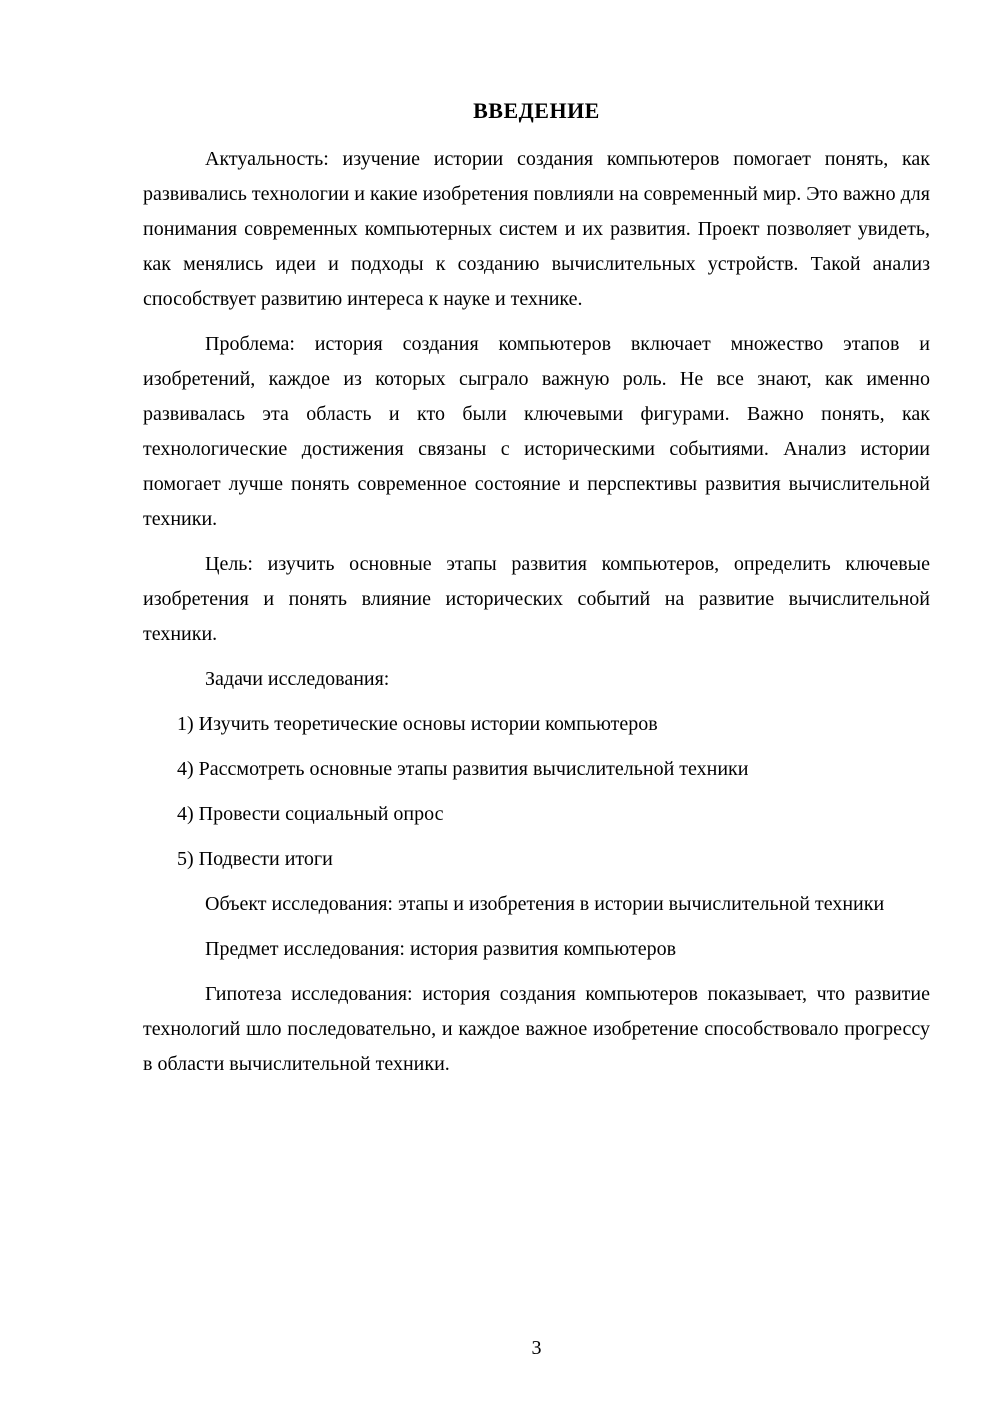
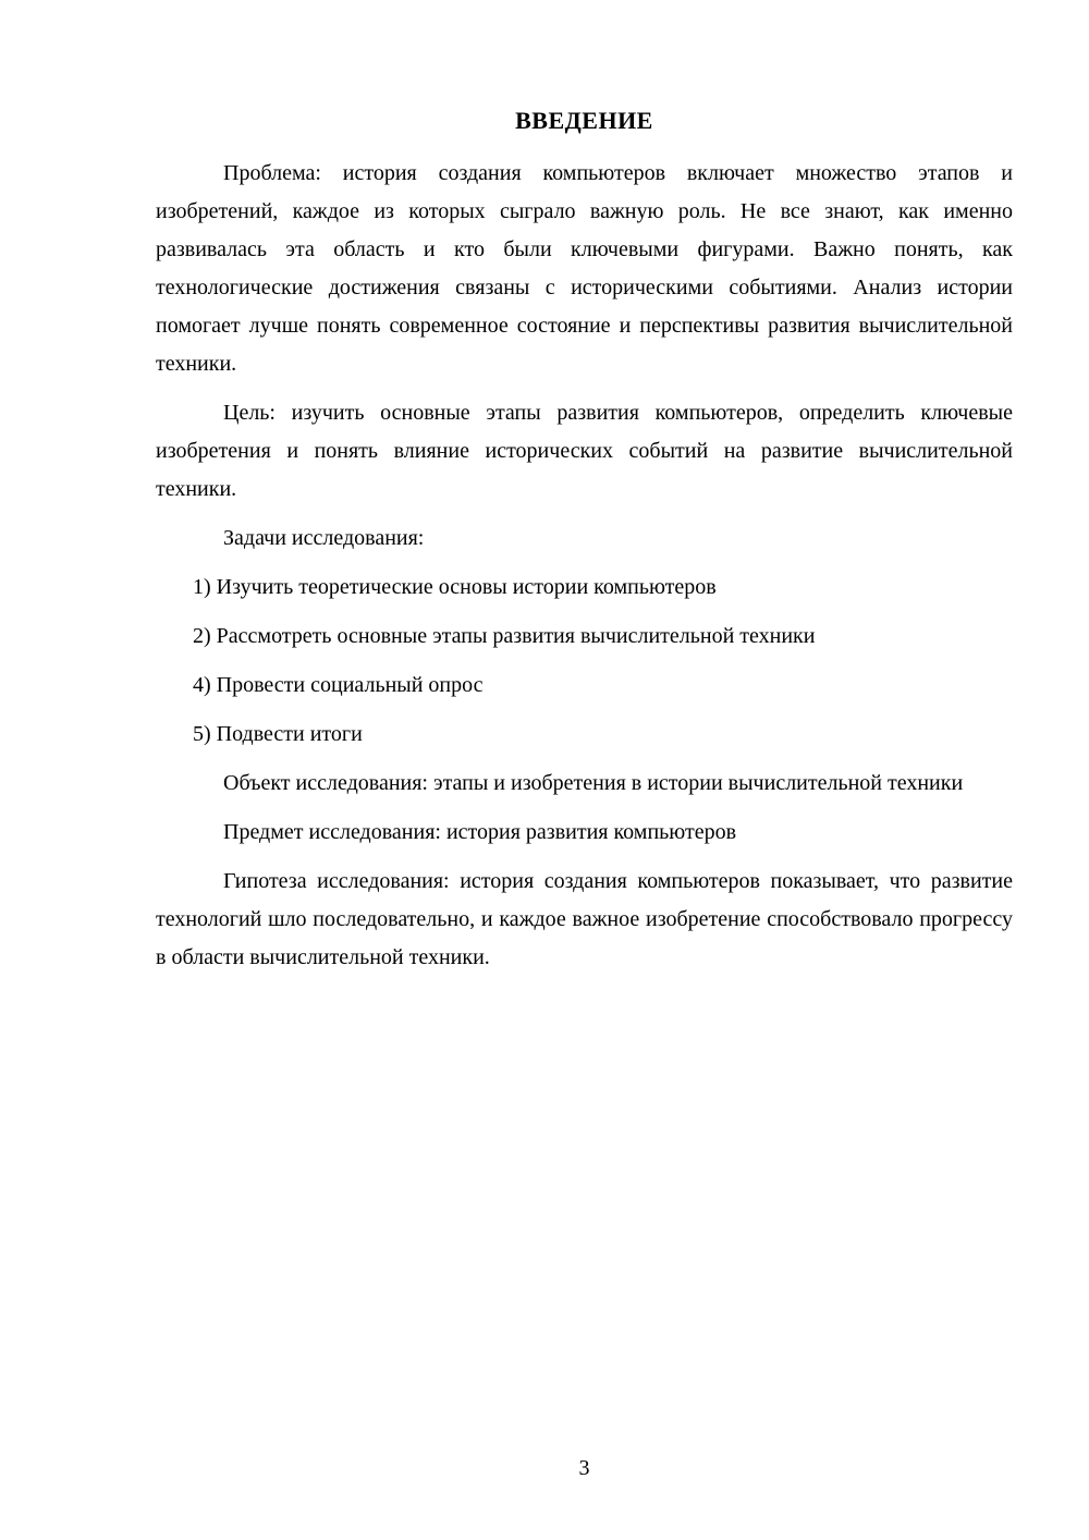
  ВВЕДЕНИЕ
- Актуальность: изучение истории создания компьютеров помогает понять, как развивались технологии и какие изобретения повлияли на современный мир. Это важно для понимания современных компьютерных систем и их развития. Проект позволяет увидеть, как менялись идеи и подходы к созданию вычислительных устройств. Такой анализ способствует развитию интереса к науке и технике.
  Проблема: история создания компьютеров включает множество этапов и изобретений, каждое из которых сыграло важную роль. Не все знают, как именно развивалась эта область и кто были ключевыми фигурами. Важно понять, как технологические достижения связаны с историческими событиями. Анализ истории помогает лучше понять современное состояние и перспективы развития вычислительной техники.
  Цель: изучить основные этапы развития компьютеров, определить ключевые изобретения и понять влияние исторических событий на развитие вычислительной техники.
  Задачи исследования:
  1) Изучить теоретические основы истории компьютеров
- 4) Рассмотреть основные этапы развития вычислительной техники
+ 2) Рассмотреть основные этапы развития вычислительной техники
  4) Провести социальный опрос
  5) Подвести итоги
  Объект исследования: этапы и изобретения в истории вычислительной техники
  Предмет исследования: история развития компьютеров
  Гипотеза исследования: история создания компьютеров показывает, что развитие технологий шло последовательно, и каждое важное изобретение способствовало прогрессу в области вычислительной техники.
  3
